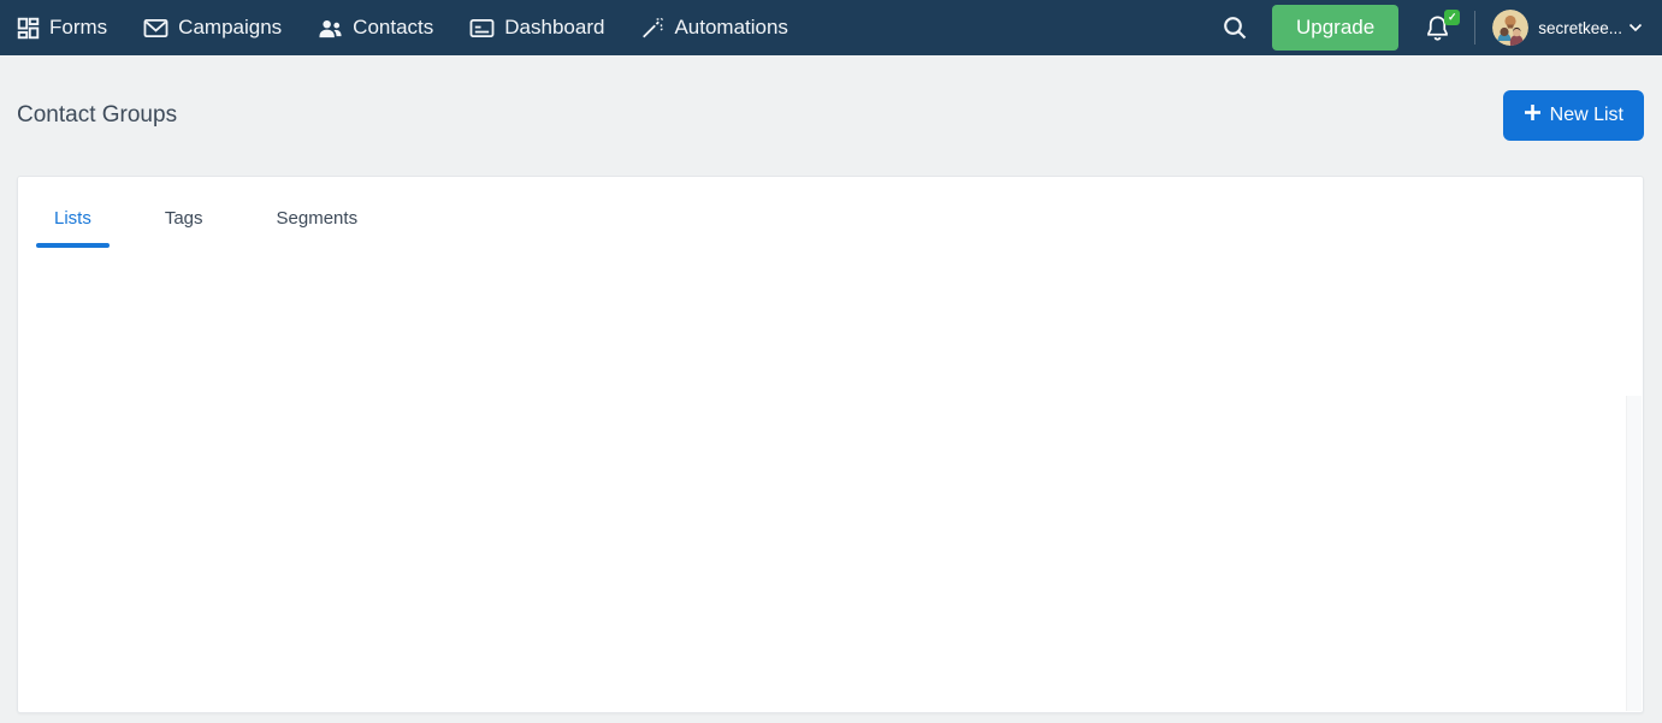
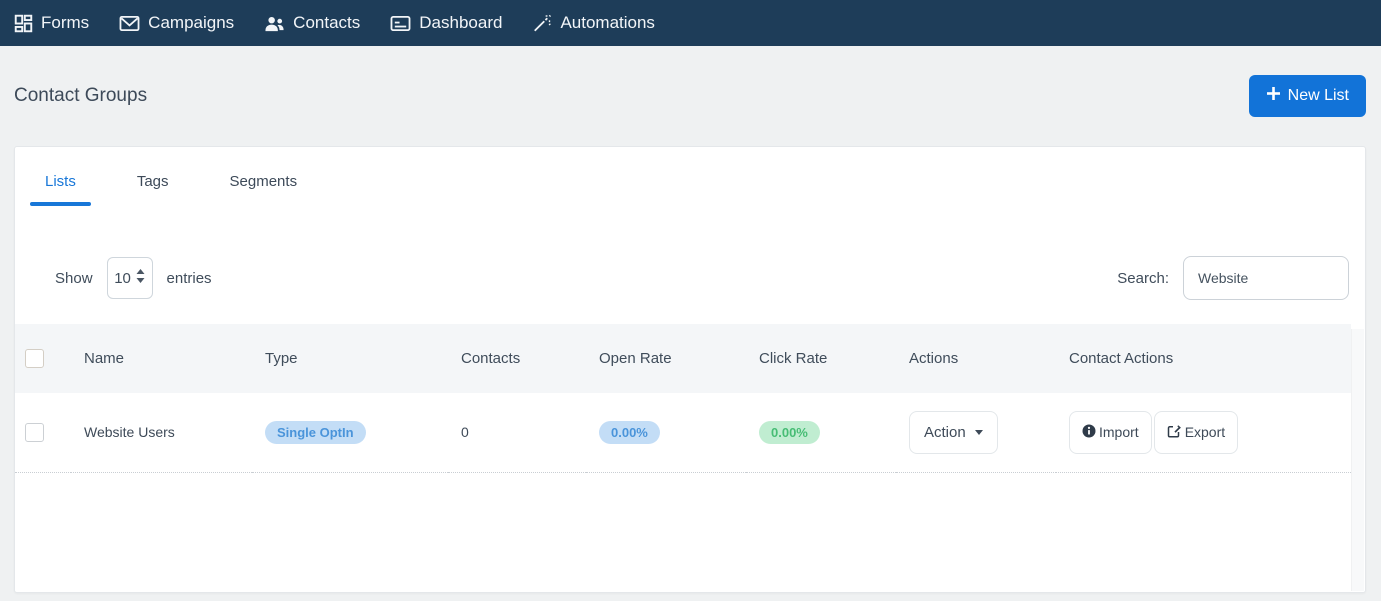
  Forms
  Campaigns
  Contacts
  Dashboard
  Automations
- Upgrade
- ✓
- secretkee...
  Contact Groups
  New List
  Lists
  Tags
  Segments
+ Show
+ 10
+ entries
+ Search:
+ Website
+ 	Name	Type	Contacts	Open Rate	Click Rate	Actions	Contact Actions
+ 	Website Users	Single OptIn	0	0.00%	0.00%	Action	Import Export
